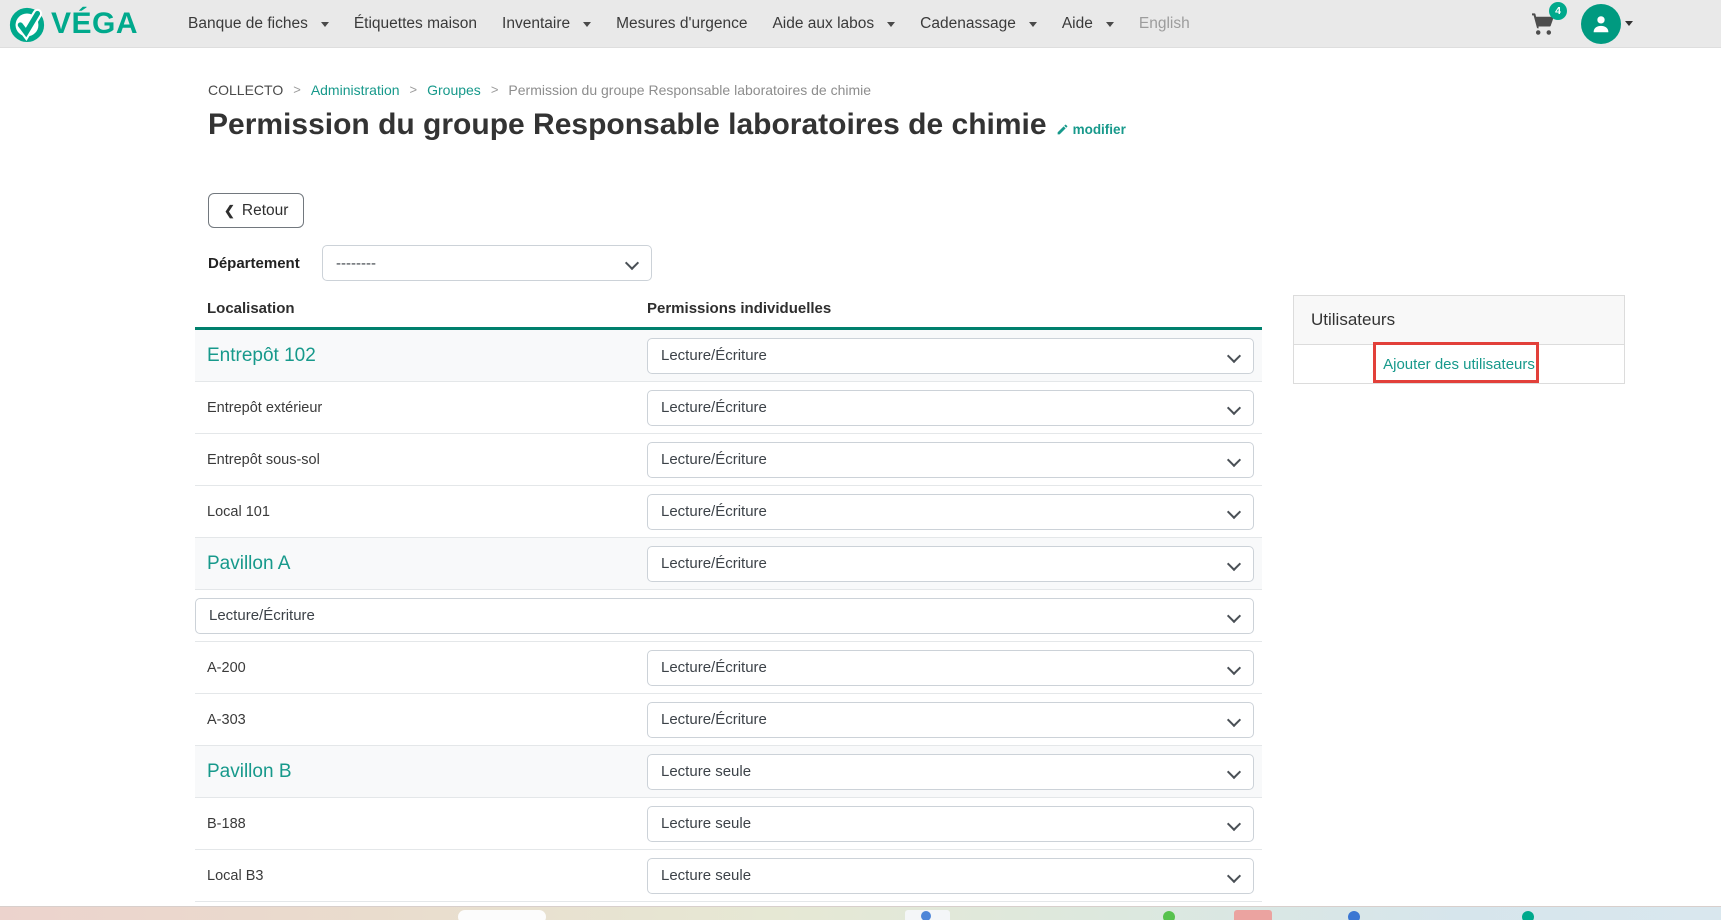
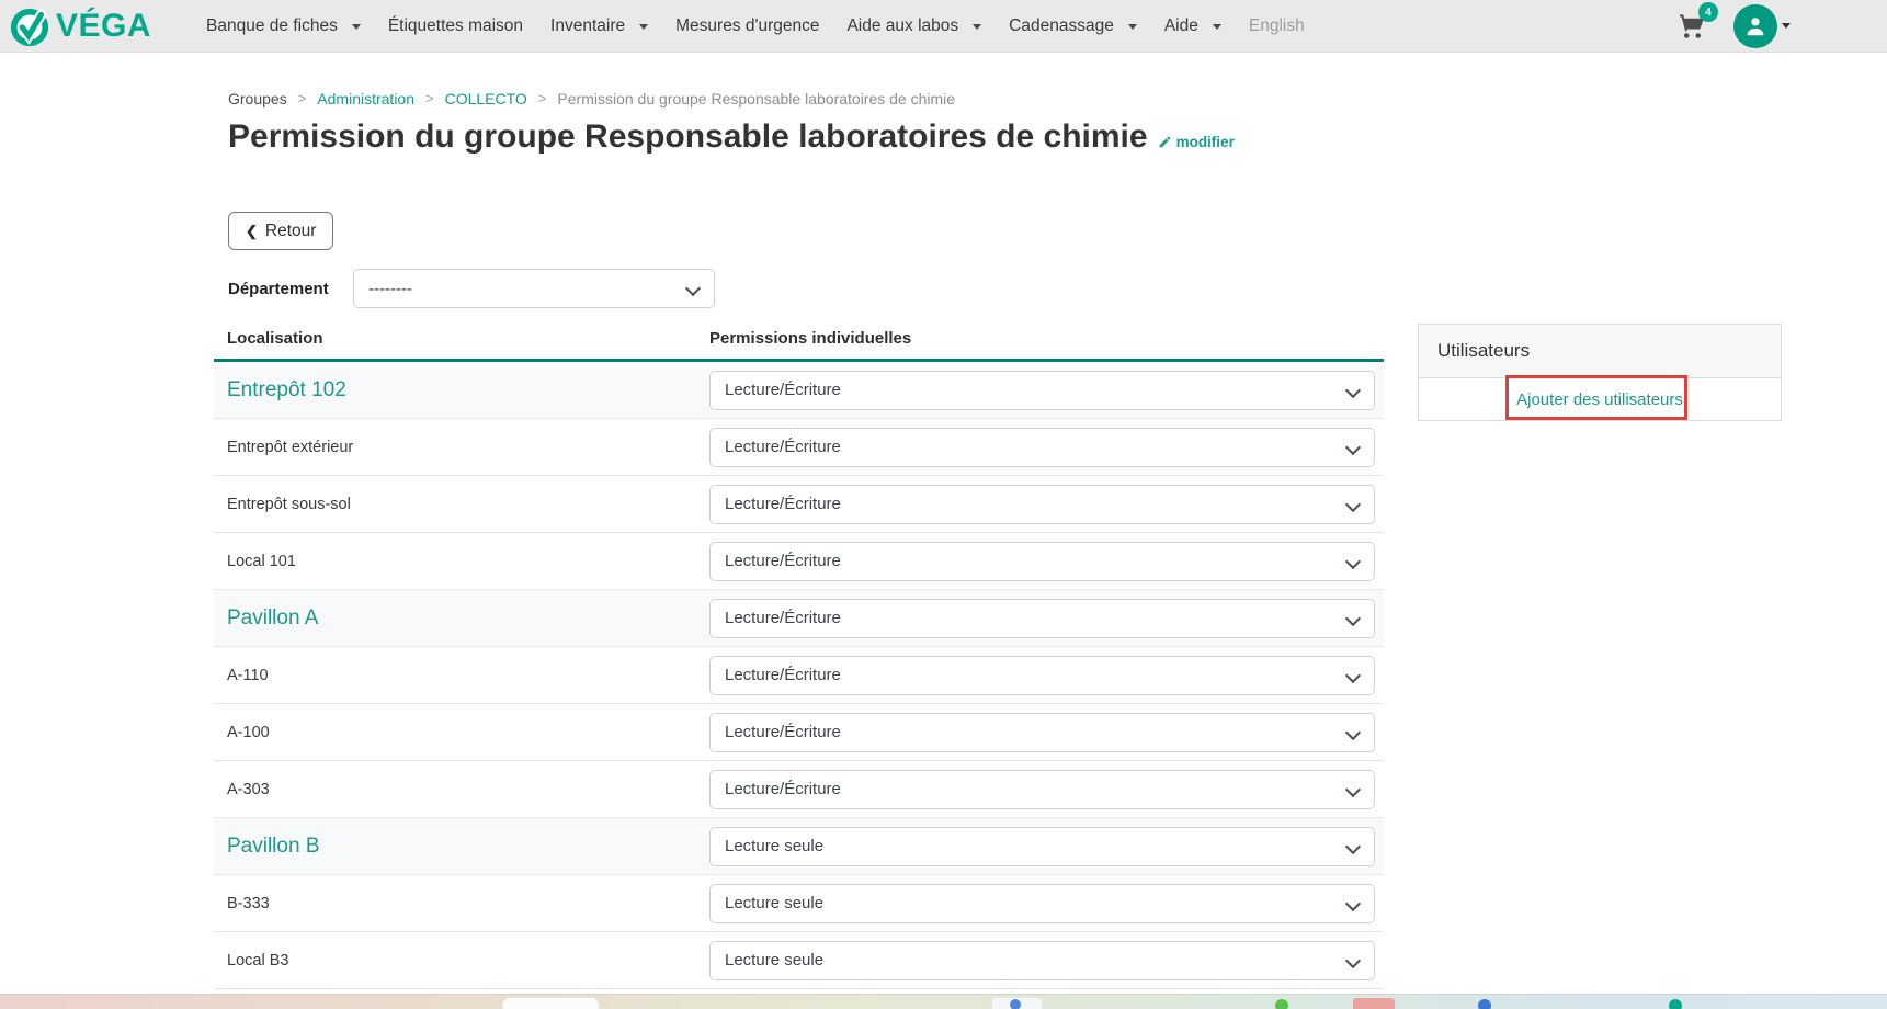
  VÉGA
  Banque de fiches
  Étiquettes maison
  Inventaire
  Mesures d'urgence
  Aide aux labos
  Cadenassage
  Aide
  English
  4
- COLLECTO
+ Groupes
  >
  Administration
  >
- Groupes
+ COLLECTO
  >
  Permission du groupe Responsable laboratoires de chimie
  Permission du groupe Responsable laboratoires de chimie
  modifier
  ❮
  Retour
  Département
  --------
  Localisation
  Permissions individuelles
  Entrepôt 102
  Lecture/Écriture
  Entrepôt extérieur
  Lecture/Écriture
  Entrepôt sous-sol
  Lecture/Écriture
  Local 101
  Lecture/Écriture
  Pavillon A
  Lecture/Écriture
+ A-110
  Lecture/Écriture
- A-200
+ A-100
  Lecture/Écriture
  A-303
  Lecture/Écriture
  Pavillon B
  Lecture seule
- B-188
+ B-333
  Lecture seule
  Local B3
  Lecture seule
  Utilisateurs
  Ajouter des utilisateurs
